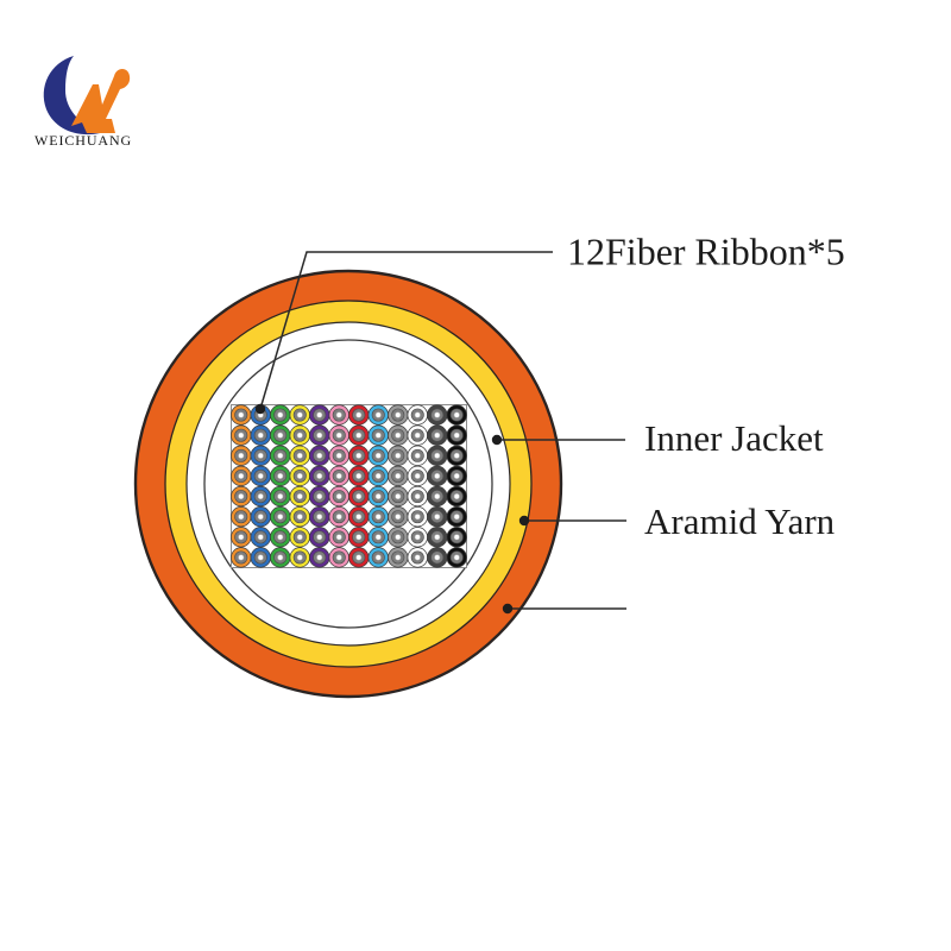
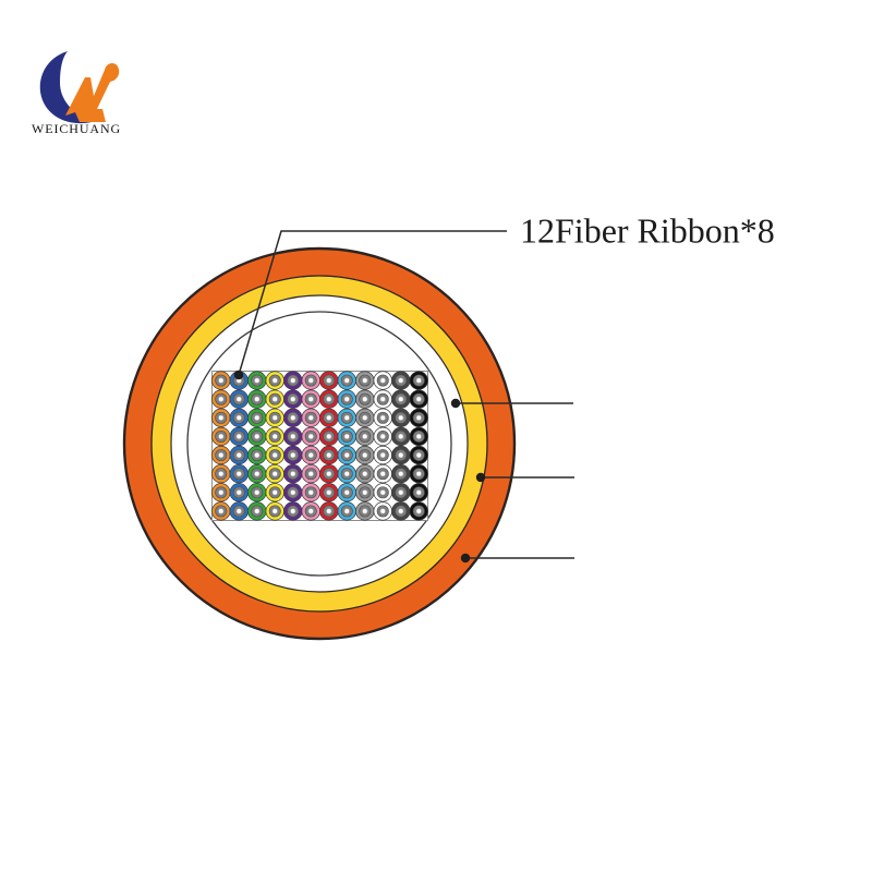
  WEICHUANG
- 12Fiber Ribbon*5
+ 12Fiber Ribbon*8
- Inner Jacket
- Aramid Yarn
